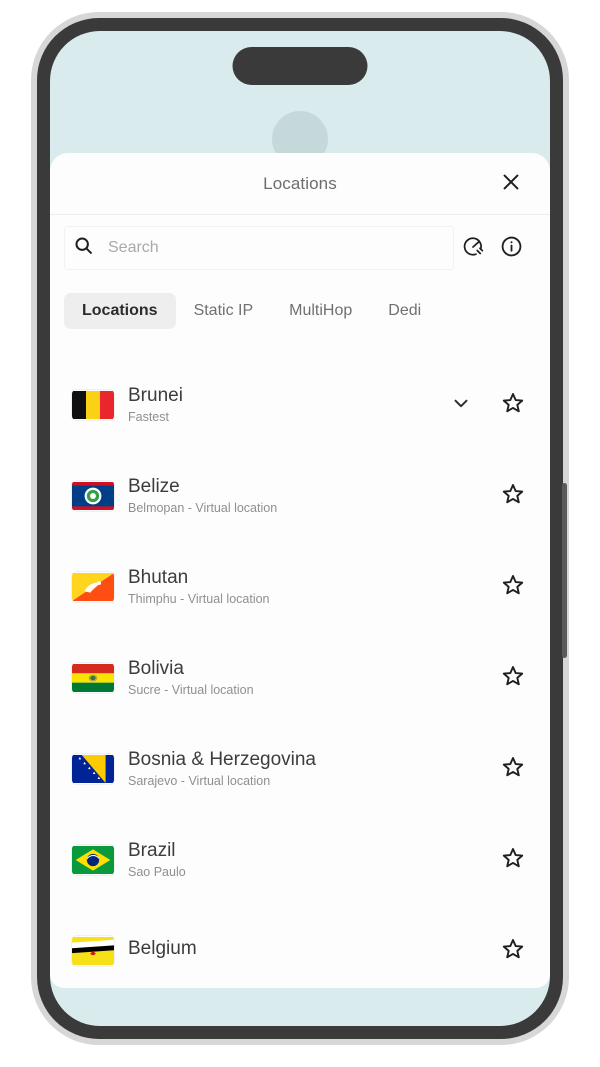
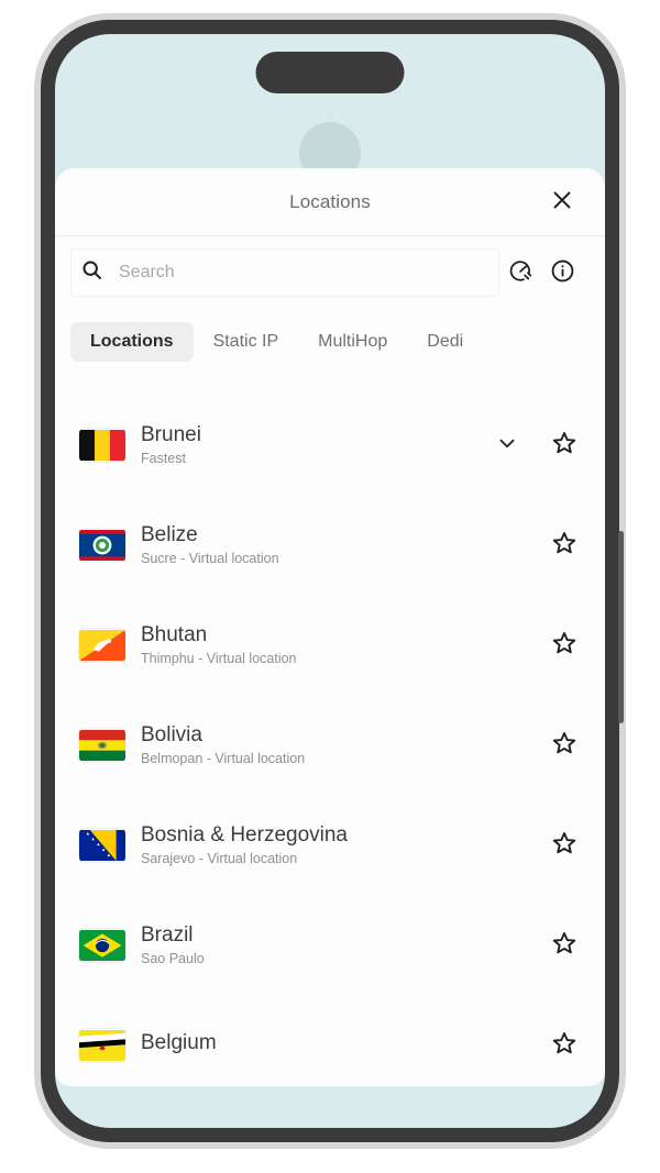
  Locations
  Search
  Locations
  Static IP
  MultiHop
  Dedi
  Brunei
  Fastest
  Belize
- Belmopan - Virtual location
+ Sucre - Virtual location
  Bhutan
  Thimphu - Virtual location
  Bolivia
- Sucre - Virtual location
+ Belmopan - Virtual location
  Bosnia & Herzegovina
  Sarajevo - Virtual location
  Brazil
  Sao Paulo
  Belgium
